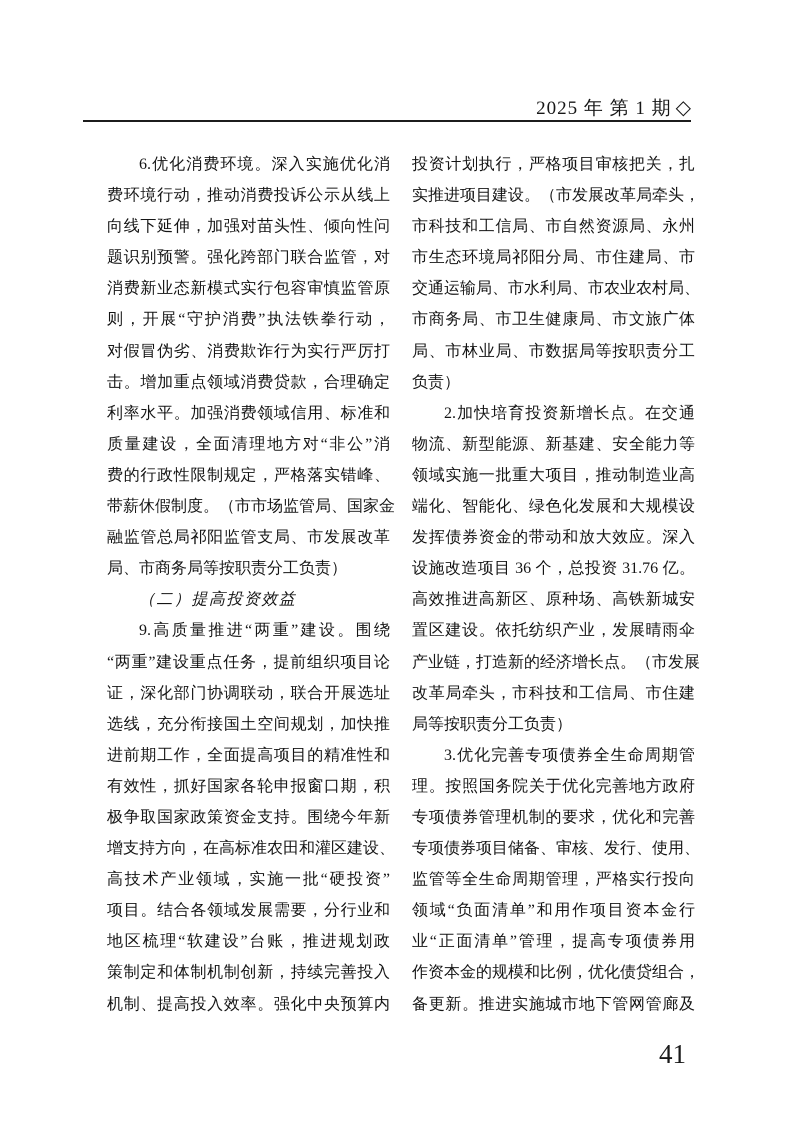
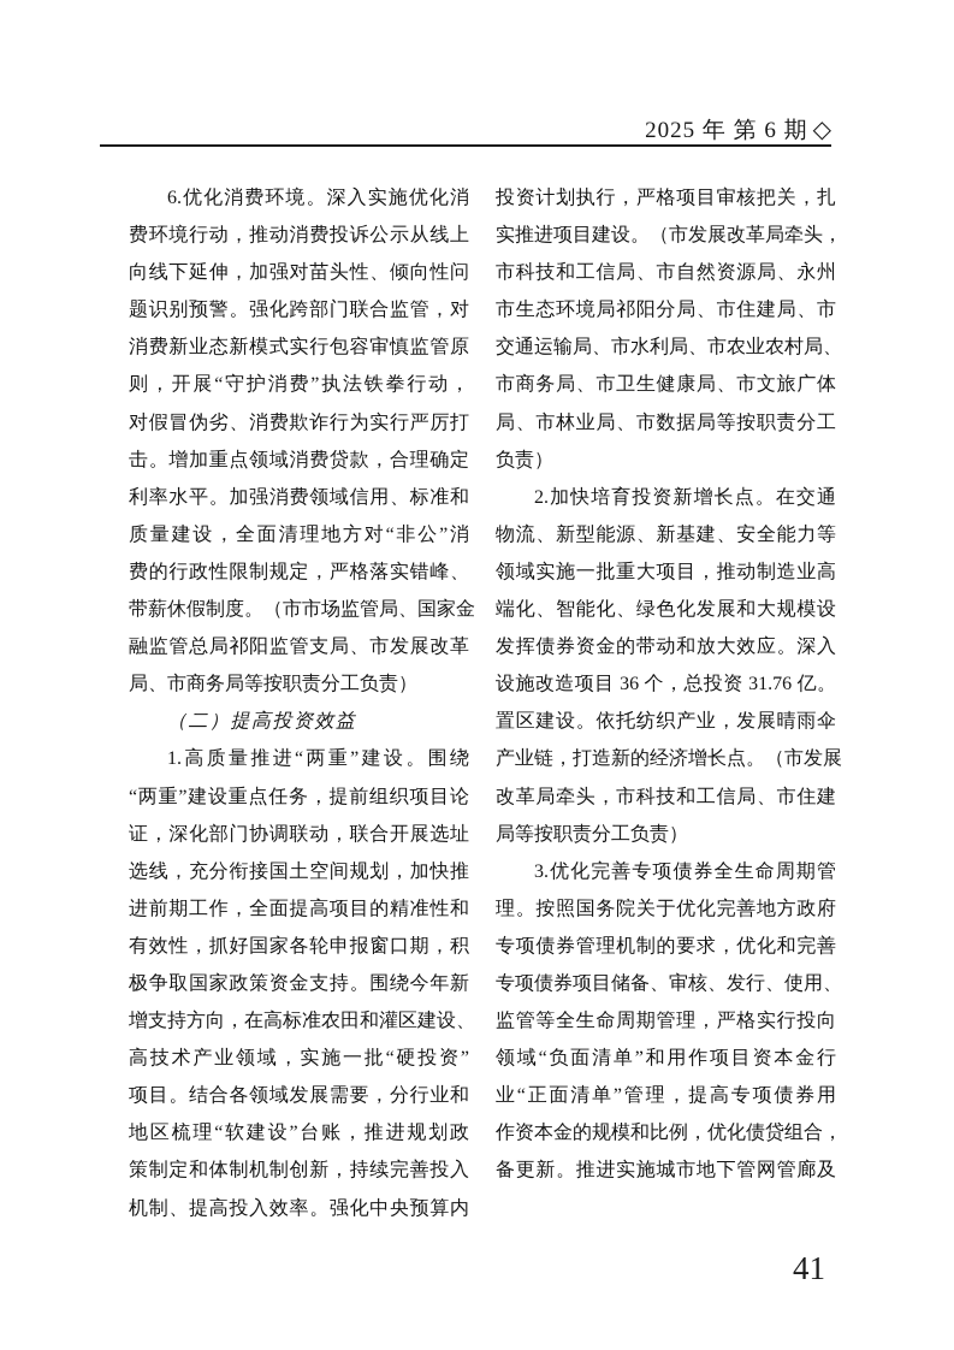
- 2025 年 第 1 期 ◇
+ 2025 年 第 6 期 ◇
  6.优化消费环境。深入实施优化消
  费环境行动，推动消费投诉公示从线上
  向线下延伸，加强对苗头性、倾向性问
  题识别预警。强化跨部门联合监管，对
  消费新业态新模式实行包容审慎监管原
  则，开展“守护消费”执法铁拳行动，
  对假冒伪劣、消费欺诈行为实行严厉打
  击。增加重点领域消费贷款，合理确定
  利率水平。加强消费领域信用、标准和
  质量建设，全面清理地方对“非公”消
  费的行政性限制规定，严格落实错峰、
  带薪休假制度。（市市场监管局、国家金
  融监管总局祁阳监管支局、市发展改革
  局、市商务局等按职责分工负责）
  （二）提高投资效益
- 9.高质量推进“两重”建设。围绕
+ 1.高质量推进“两重”建设。围绕
  “两重”建设重点任务，提前组织项目论
  证，深化部门协调联动，联合开展选址
  选线，充分衔接国土空间规划，加快推
  进前期工作，全面提高项目的精准性和
  有效性，抓好国家各轮申报窗口期，积
  极争取国家政策资金支持。围绕今年新
  增支持方向，在高标准农田和灌区建设、
  高技术产业领域，实施一批“硬投资”
  项目。结合各领域发展需要，分行业和
  地区梳理“软建设”台账，推进规划政
  策制定和体制机制创新，持续完善投入
  机制、提高投入效率。强化中央预算内
  投资计划执行，严格项目审核把关，扎
  实推进项目建设。（市发展改革局牵头，
  市科技和工信局、市自然资源局、永州
  市生态环境局祁阳分局、市住建局、市
  交通运输局、市水利局、市农业农村局、
  市商务局、市卫生健康局、市文旅广体
  局、市林业局、市数据局等按职责分工
  负责）
  2.加快培育投资新增长点。在交通
  物流、新型能源、新基建、安全能力等
  领域实施一批重大项目，推动制造业高
  端化、智能化、绿色化发展和大规模设
  发挥债券资金的带动和放大效应。深入
  设施改造项目 36 个，总投资 31.76 亿。
- 高效推进高新区、原种场、高铁新城安
  置区建设。依托纺织产业，发展晴雨伞
  产业链，打造新的经济增长点。（市发展
  改革局牵头，市科技和工信局、市住建
  局等按职责分工负责）
  3.优化完善专项债券全生命周期管
  理。按照国务院关于优化完善地方政府
  专项债券管理机制的要求，优化和完善
  专项债券项目储备、审核、发行、使用、
  监管等全生命周期管理，严格实行投向
  领域“负面清单”和用作项目资本金行
  业“正面清单”管理，提高专项债券用
  作资本金的规模和比例，优化债贷组合，
  备更新。推进实施城市地下管网管廊及
  41
